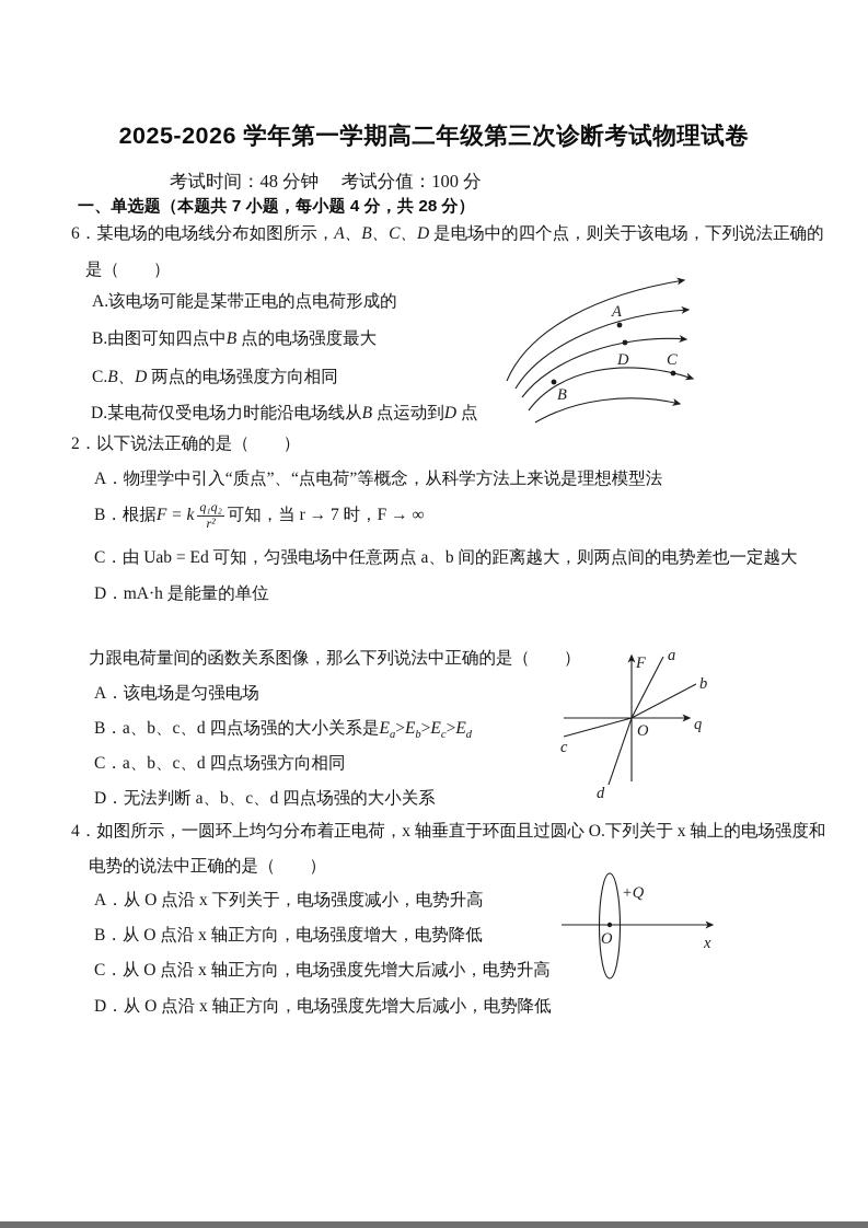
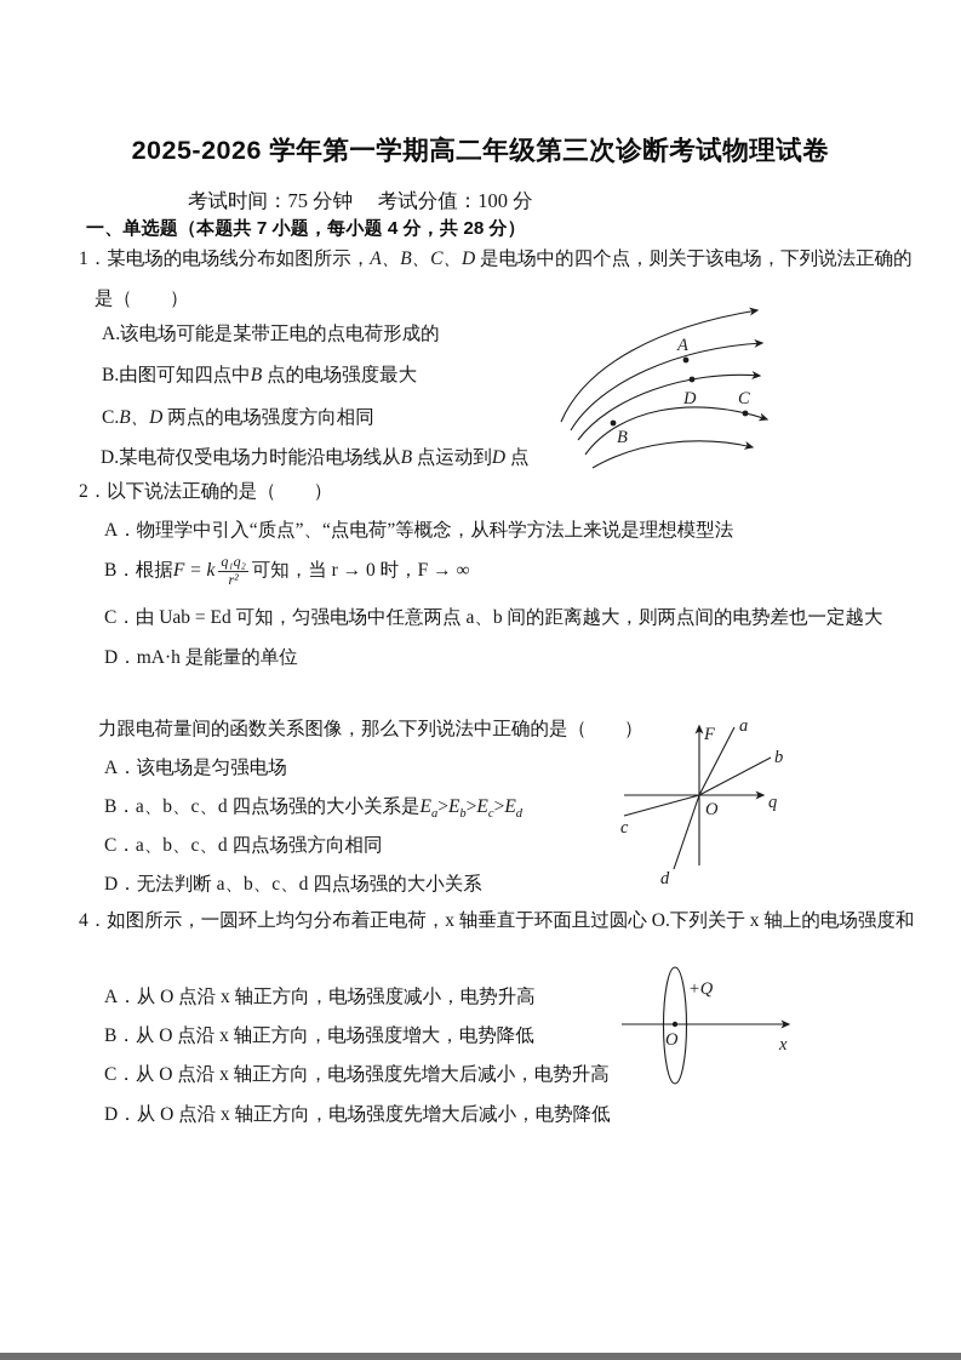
  2025-2026 学年第一学期高二年级第三次诊断考试物理试卷
- 考试时间：48 分钟 考试分值：100 分
+ 考试时间：75 分钟 考试分值：100 分
  一、单选题（本题共 7 小题，每小题 4 分，共 28 分）
- 6．某电场的电场线分布如图所示，A、B、C、D 是电场中的四个点，则关于该电场，下列说法正确的
+ 1．某电场的电场线分布如图所示，A、B、C、D 是电场中的四个点，则关于该电场，下列说法正确的
  是（ ）
  A.该电场可能是某带正电的点电荷形成的
  B.由图可知四点中B 点的电场强度最大
  C.B、D 两点的电场强度方向相同
  D.某电荷仅受电场力时能沿电场线从B 点运动到D 点
  A
  D
  B
  C
  2．以下说法正确的是（ ）
  A．物理学中引入“质点”、“点电荷”等概念，从科学方法上来说是理想模型法
  B．根据
  F = k
  q₁q₂
  r²
- 可知，当 r → 7 时，F → ∞
+ 可知，当 r → 0 时，F → ∞
  C．由 Uab = Ed 可知，匀强电场中任意两点 a、b 间的距离越大，则两点间的电势差也一定越大
  D．mA·h 是能量的单位
  力跟电荷量间的函数关系图像，那么下列说法中正确的是（ ）
  A．该电场是匀强电场
  B．a、b、c、d 四点场强的大小关系是Ea>Eb>Ec>Ed
  C．a、b、c、d 四点场强方向相同
  D．无法判断 a、b、c、d 四点场强的大小关系
  F
  q
  O
  a
  b
  c
  d
  4．如图所示，一圆环上均匀分布着正电荷，x 轴垂直于环面且过圆心 O.下列关于 x 轴上的电场强度和
- 电势的说法中正确的是（ ）
- A．从 O 点沿 x 下列关于，电场强度减小，电势升高
+ A．从 O 点沿 x 轴正方向，电场强度减小，电势升高
  B．从 O 点沿 x 轴正方向，电场强度增大，电势降低
  C．从 O 点沿 x 轴正方向，电场强度先增大后减小，电势升高
  D．从 O 点沿 x 轴正方向，电场强度先增大后减小，电势降低
  O
  +Q
  x
